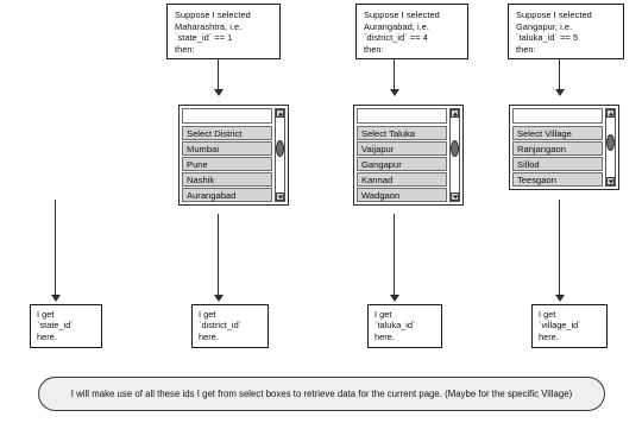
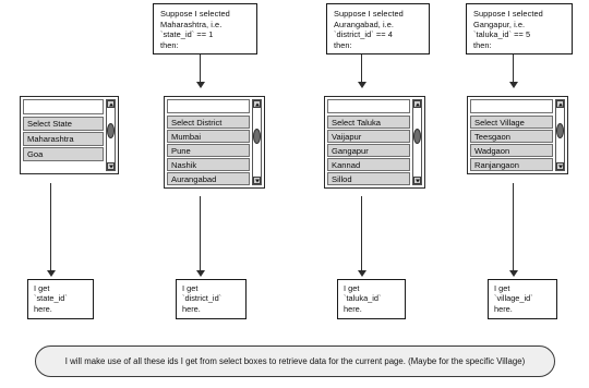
  Suppose I selected
  Maharashtra, i.e.
  `state_id` == 1
  then:
  Suppose I selected
  Aurangabad, i.e.
  `district_id` == 4
  then:
  Suppose I selected
  Gangapur, i.e.
  `taluka_id` == 5
  then:
+ Select State
+ Maharashtra
+ Goa
  Select District
  Mumbai
  Pune
  Nashik
  Aurangabad
  Select Taluka
  Vaijapur
  Gangapur
  Kannad
- Wadgaon
+ Sillod
  Select Village
- Ranjangaon
+ Teesgaon
- Sillod
+ Wadgaon
- Teesgaon
+ Ranjangaon
  I get
  `state_id`
  here.
  I get
  `district_id`
  here.
  I get
  `taluka_id`
  here.
  I get
  `village_id`
  here.
  I will make use of all these ids I get from select boxes to retrieve data for the current page. (Maybe for the specific Village)
